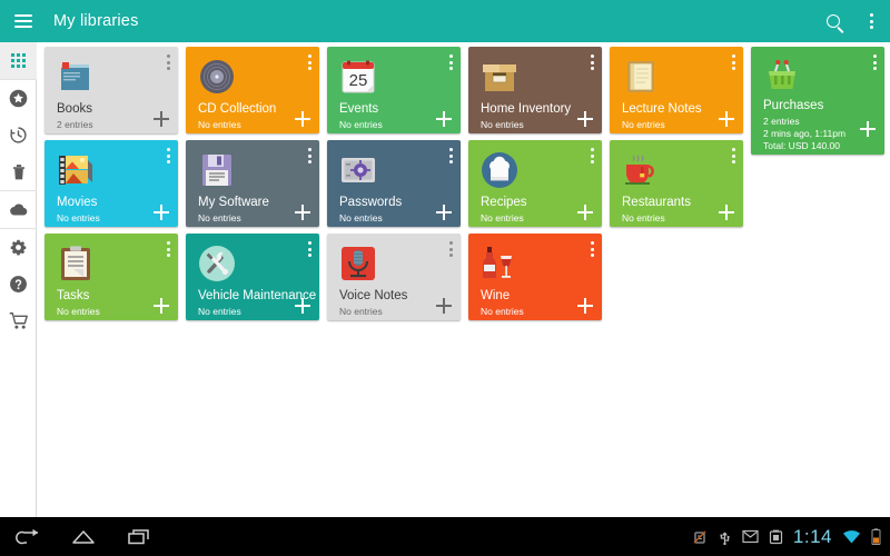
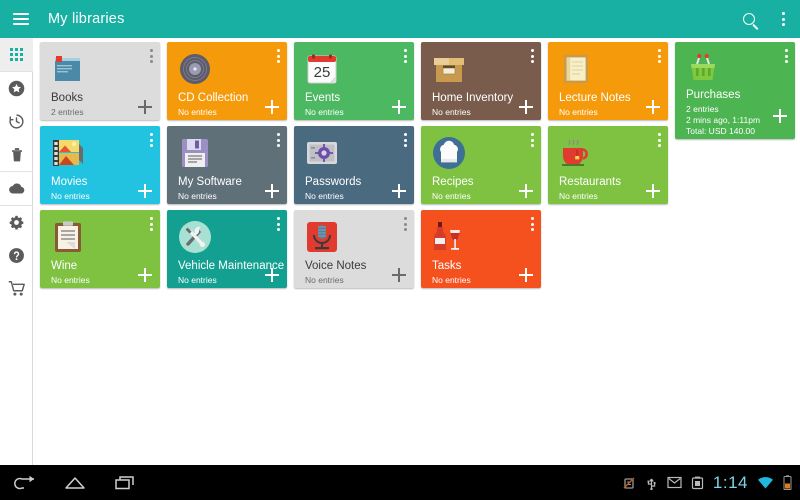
  My libraries
  Books
  2 entries
  CD Collection
  No entries
  25
  Events
  No entries
  Home Inventory
  No entries
  Lecture Notes
  No entries
  Purchases
  2 entries
  2 mins ago, 1:11pm
  Total: USD 140.00
  Movies
  No entries
  My Software
  No entries
  Passwords
  No entries
  Recipes
  No entries
  Restaurants
  No entries
- Tasks
+ Wine
  No entries
  Vehicle Maintenance
  No entries
  Voice Notes
  No entries
- Wine
+ Tasks
  No entries
  1:14
